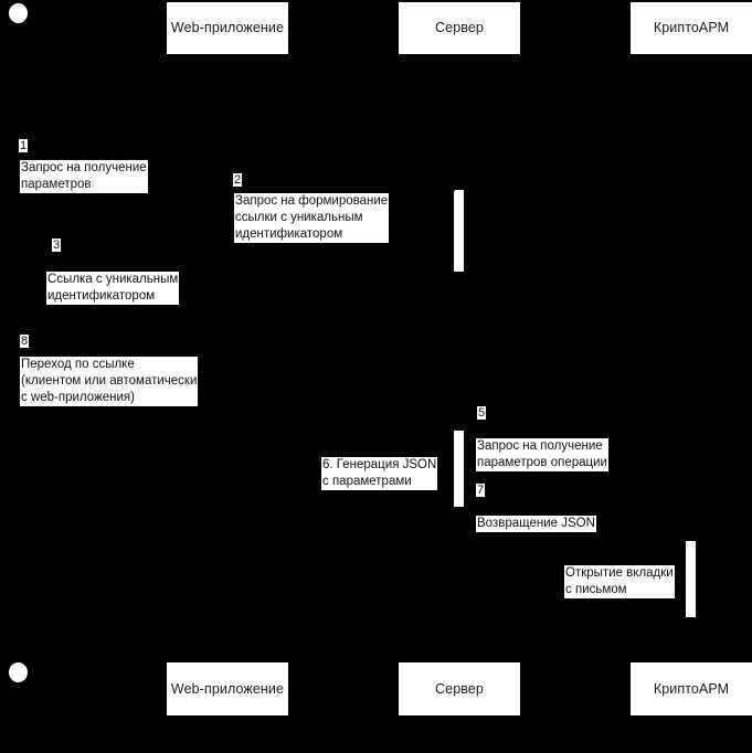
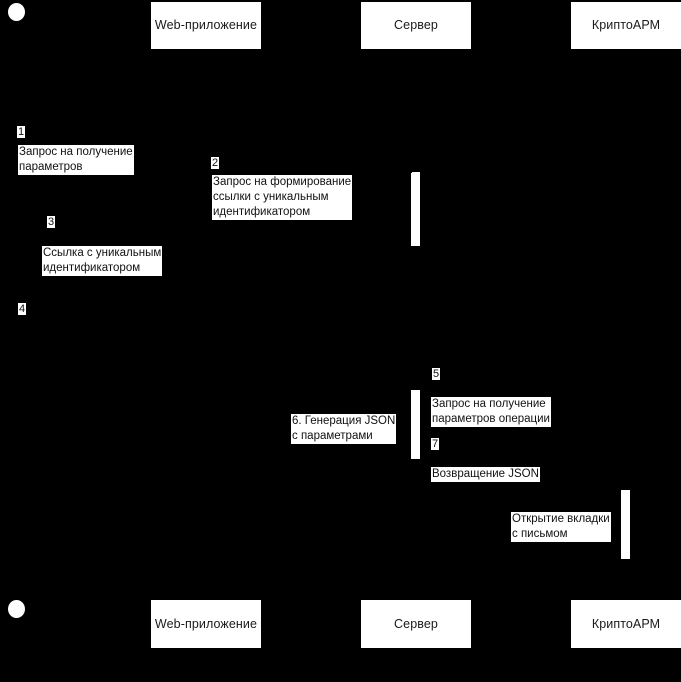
  Web-приложение
  Сервер
  КриптоАРМ
  1
  Запрос на получение
  параметров
  2
  Запрос на формирование
  ссылки с уникальным
  идентификатором
  3
  Ссылка с уникальным
  идентификатором
- 8
+ 4
- Переход по ссылке
- (клиентом или автоматически
- с web-приложения)
  5
  Запрос на получение
  параметров операции
  6. Генерация JSON
  с параметрами
  7
  Возвращение JSON
  Открытие вкладки
  с письмом
  Web-приложение
  Сервер
  КриптоАРМ
